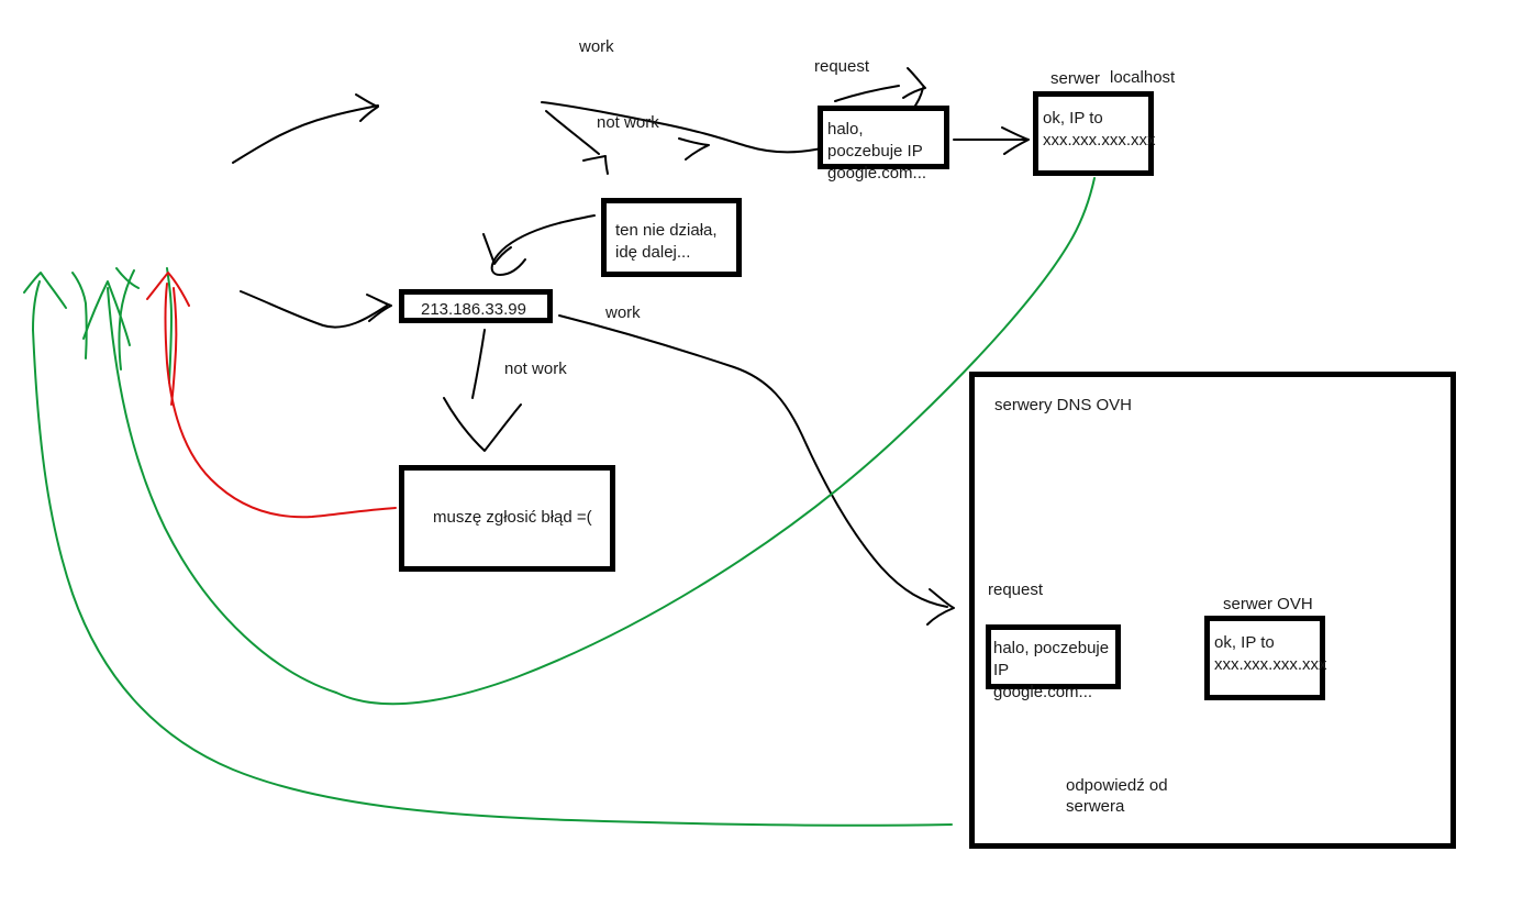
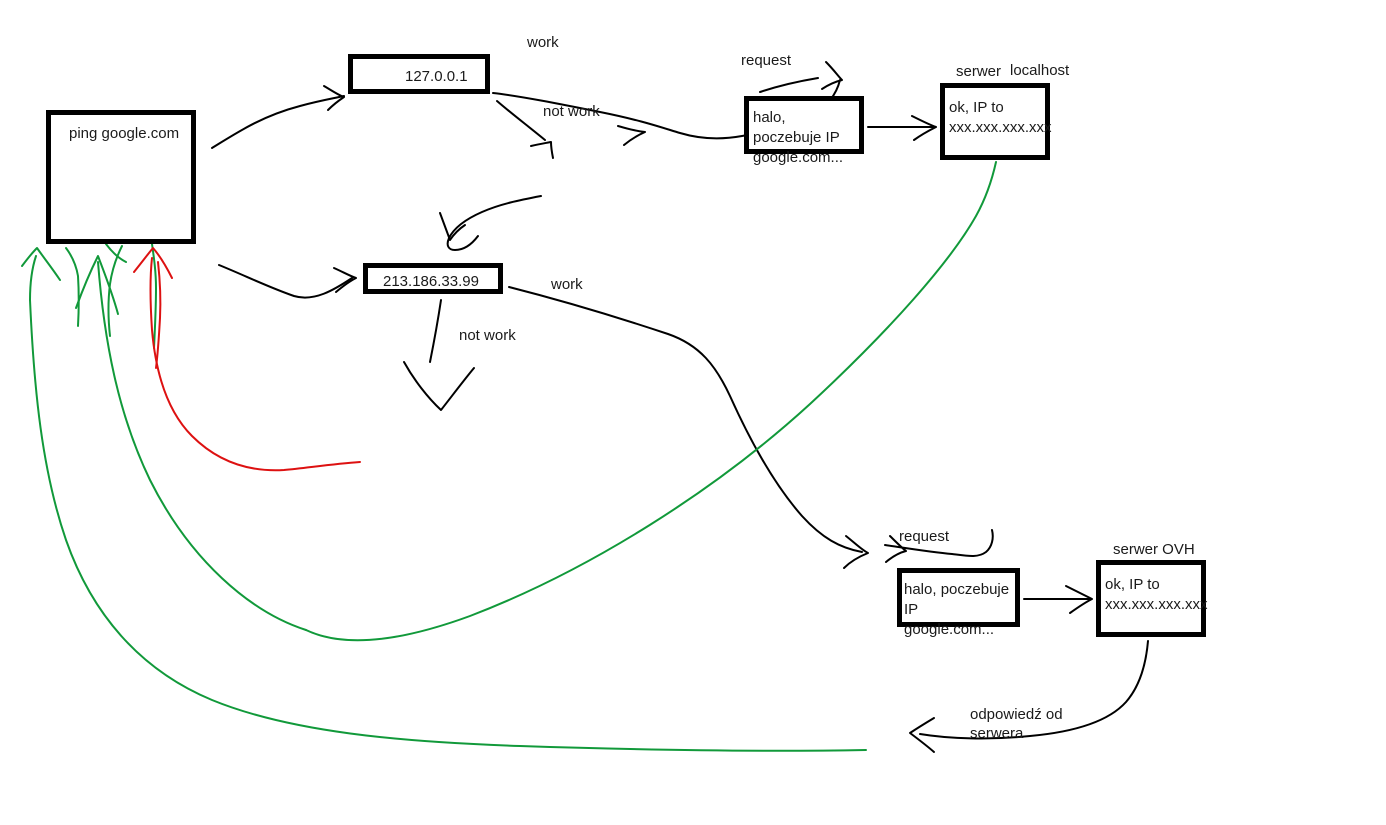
+ ping google.com
+ 127.0.0.1
  213.186.33.99
- ten nie działa, idę dalej...
- muszę zgłosić błąd =(
  halo, poczebuje IP google.com...
  ok, IP to xxx.xxx.xxx.xxx
- serwery DNS OVH
  halo, poczebuje IP google.com...
  ok, IP to xxx.xxx.xxx.xxx
  work
  not work
  request
  serwer
  localhost
  work
  not work
  request
  serwer OVH
  odpowiedź od
  serwera
